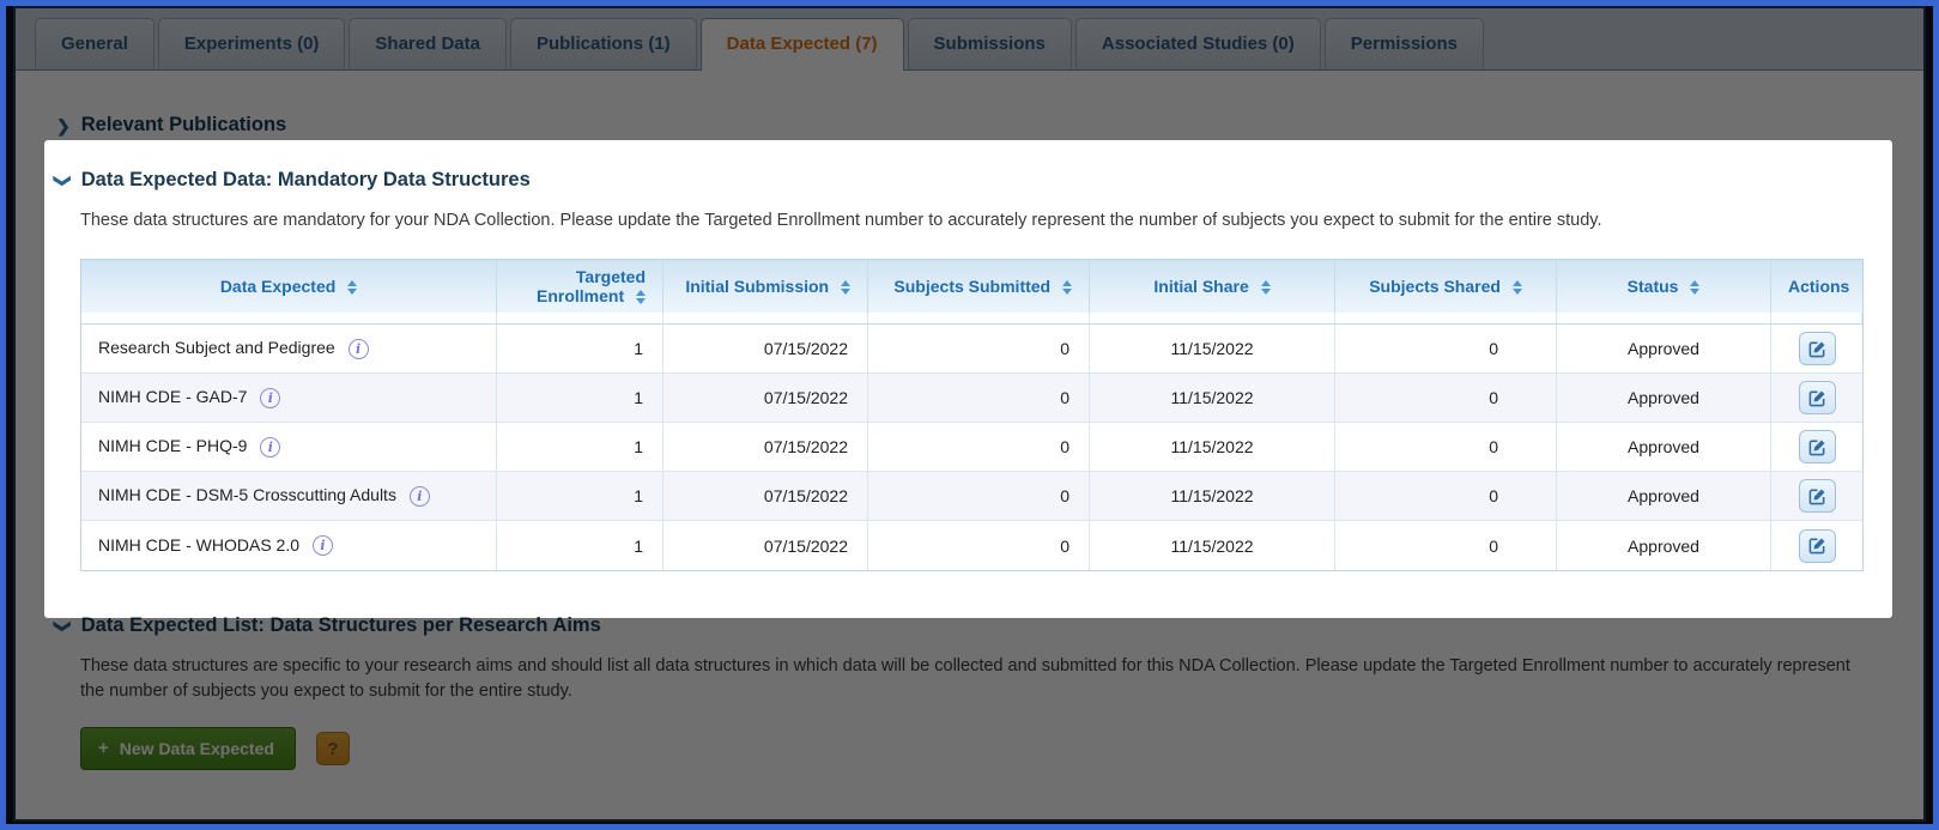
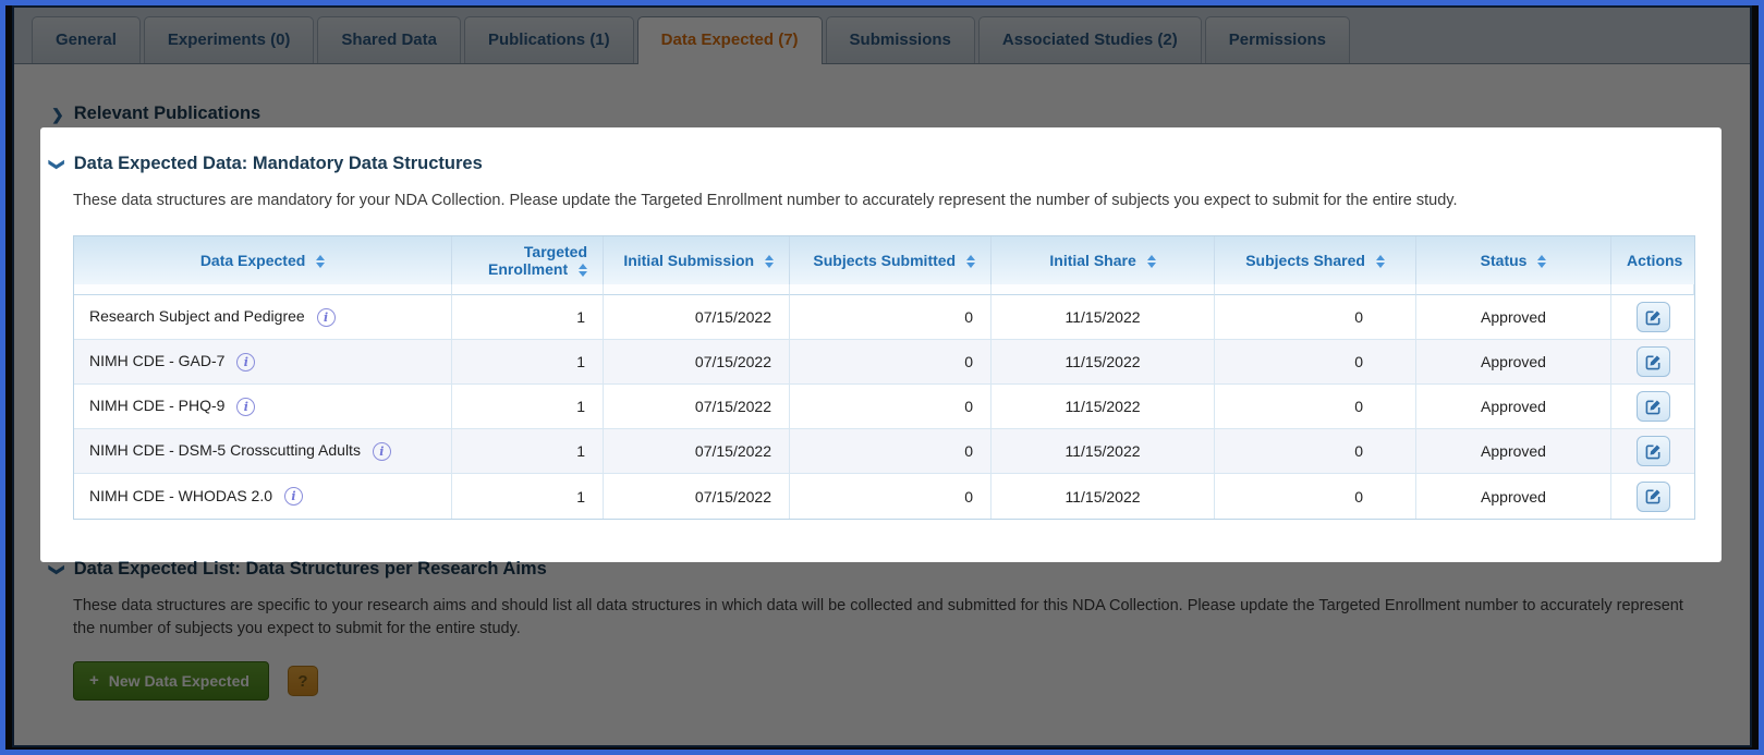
  General
  Experiments (0)
  Shared Data
  Publications (1)
  Data Expected (7)
  Submissions
- Associated Studies (0)
+ Associated Studies (2)
  Permissions
  ❯
  Relevant Publications
  Data Expected Data: Mandatory Data Structures
  These data structures are mandatory for your NDA Collection. Please update the Targeted Enrollment number to accurately represent the number of subjects you expect to submit for the entire study.
  Data Expected	Targeted Enrollment	Initial Submission	Subjects Submitted	Initial Share	Subjects Shared	Status	Actions
  Research Subject and Pedigree i	1	07/15/2022	0	11/15/2022	0	Approved
  NIMH CDE - GAD-7 i	1	07/15/2022	0	11/15/2022	0	Approved
  NIMH CDE - PHQ-9 i	1	07/15/2022	0	11/15/2022	0	Approved
  NIMH CDE - DSM-5 Crosscutting Adults i	1	07/15/2022	0	11/15/2022	0	Approved
  NIMH CDE - WHODAS 2.0 i	1	07/15/2022	0	11/15/2022	0	Approved
  Data Expected List: Data Structures per Research Aims
  These data structures are specific to your research aims and should list all data structures in which data will be collected and submitted for this NDA Collection. Please update the Targeted Enrollment number to accurately represent the number of subjects you expect to submit for the entire study.
  +
  New Data Expected
  ?
